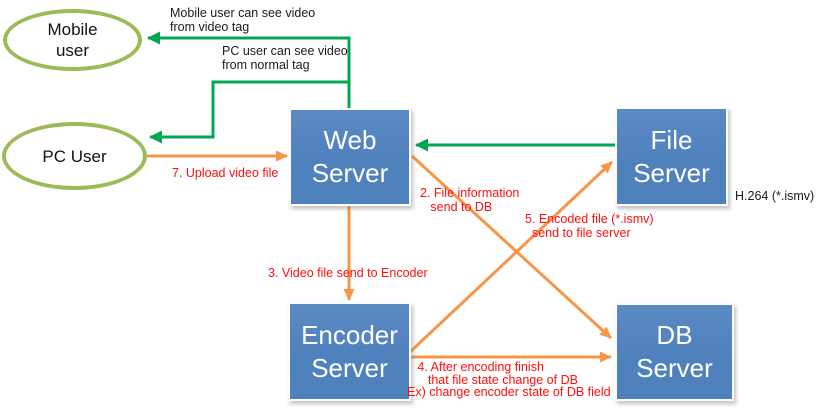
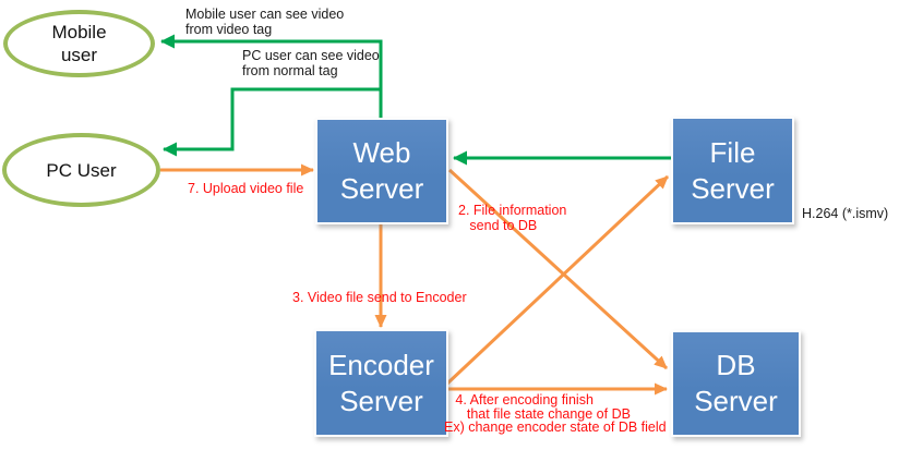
  Mobile
  user
  PC User
  Web
  Server
  File
  Server
  Encoder
  Server
  DB
  Server
  Mobile user can see video
  from video tag
  PC user can see video
  from normal tag
  7. Upload video file
  2. File information
  send to DB
  3. Video file send to Encoder
  4. After encoding finish
  that file state change of DB
  Ex) change encoder state of DB field
- 5. Encoded file (*.ismv)
- send to file server
  H.264 (*.ismv)
